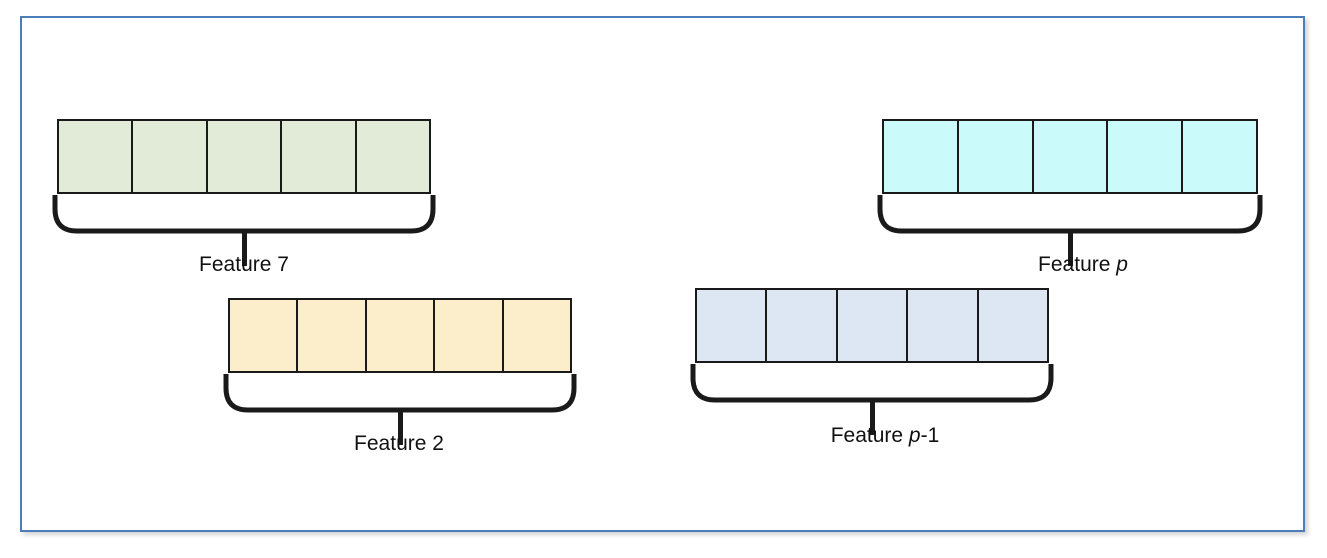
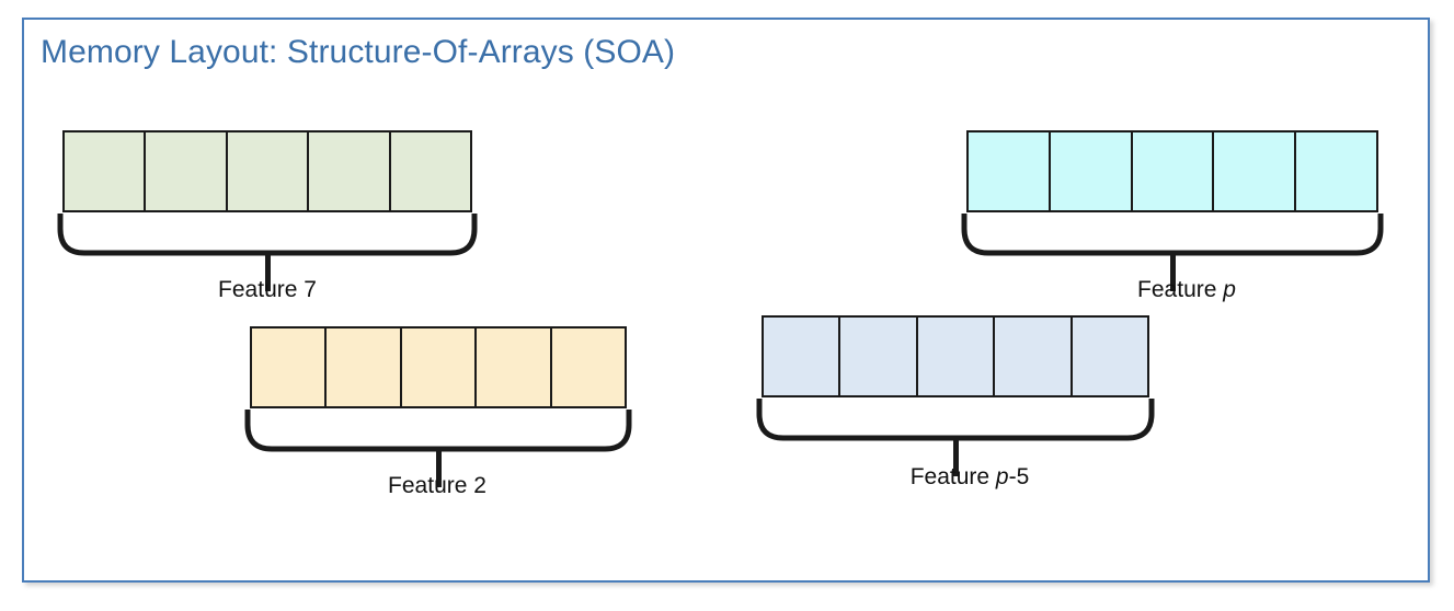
+ Memory Layout: Structure-Of-Arrays (SOA)
  Feature 7
  Feature 2
- Feature p-1
+ Feature p-5
  Feature p
